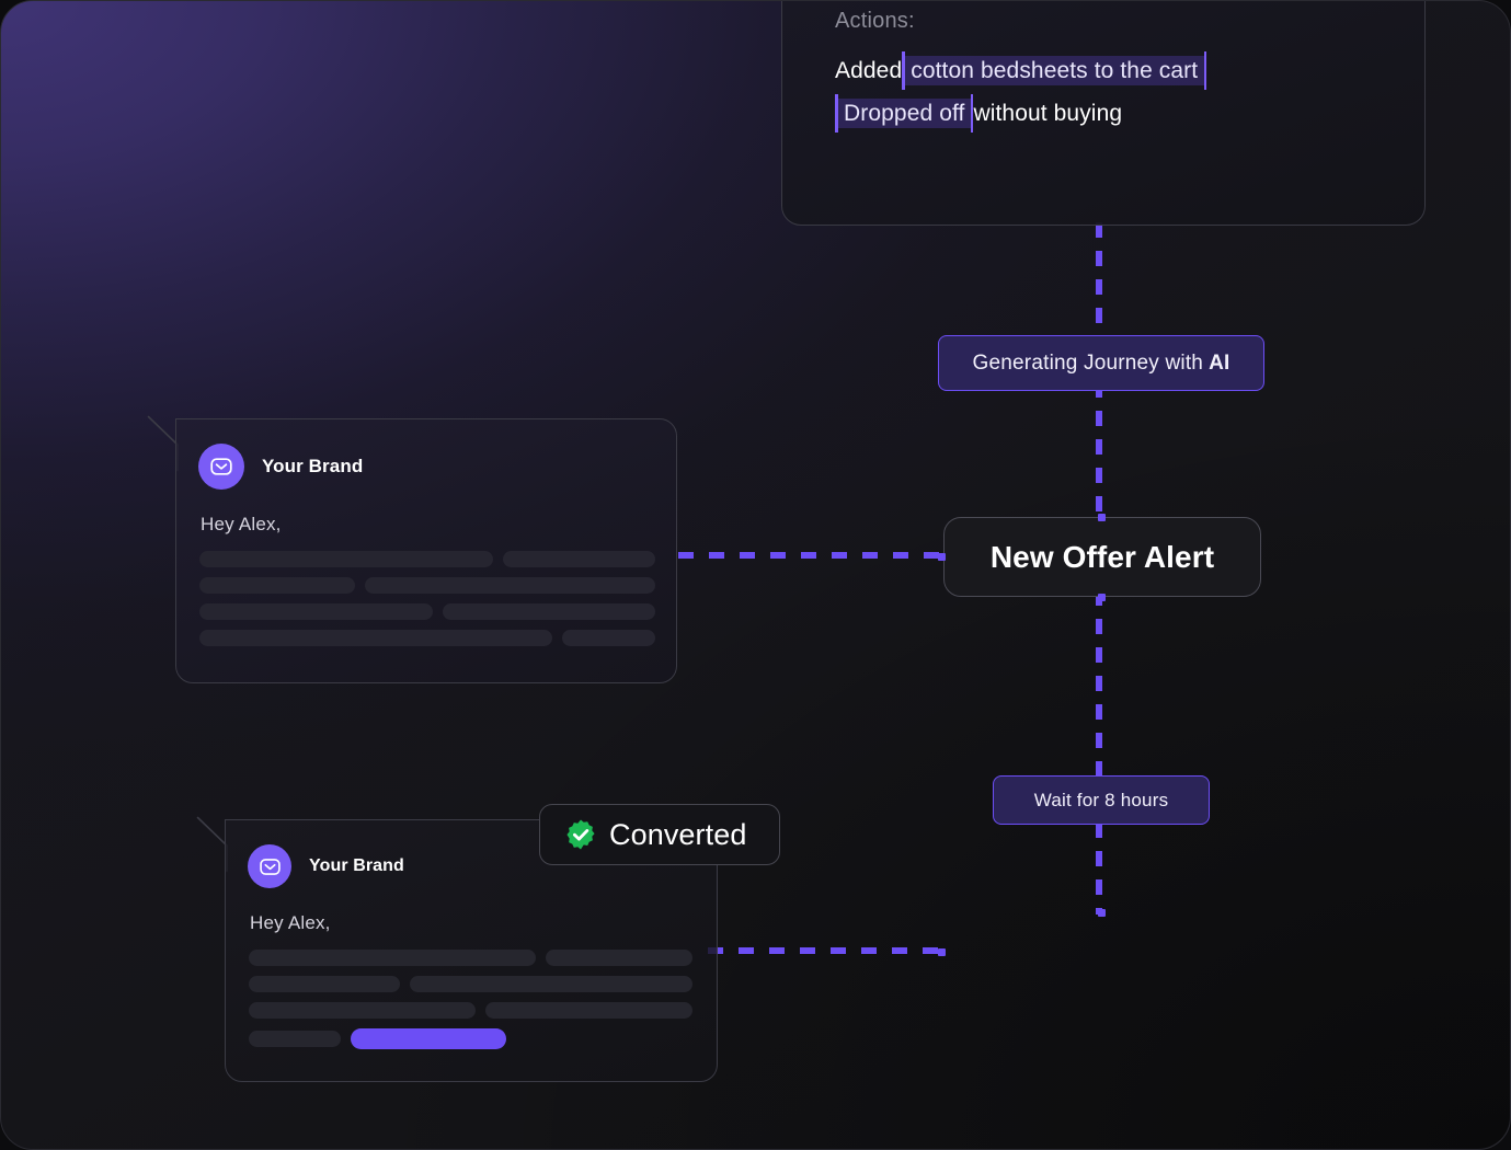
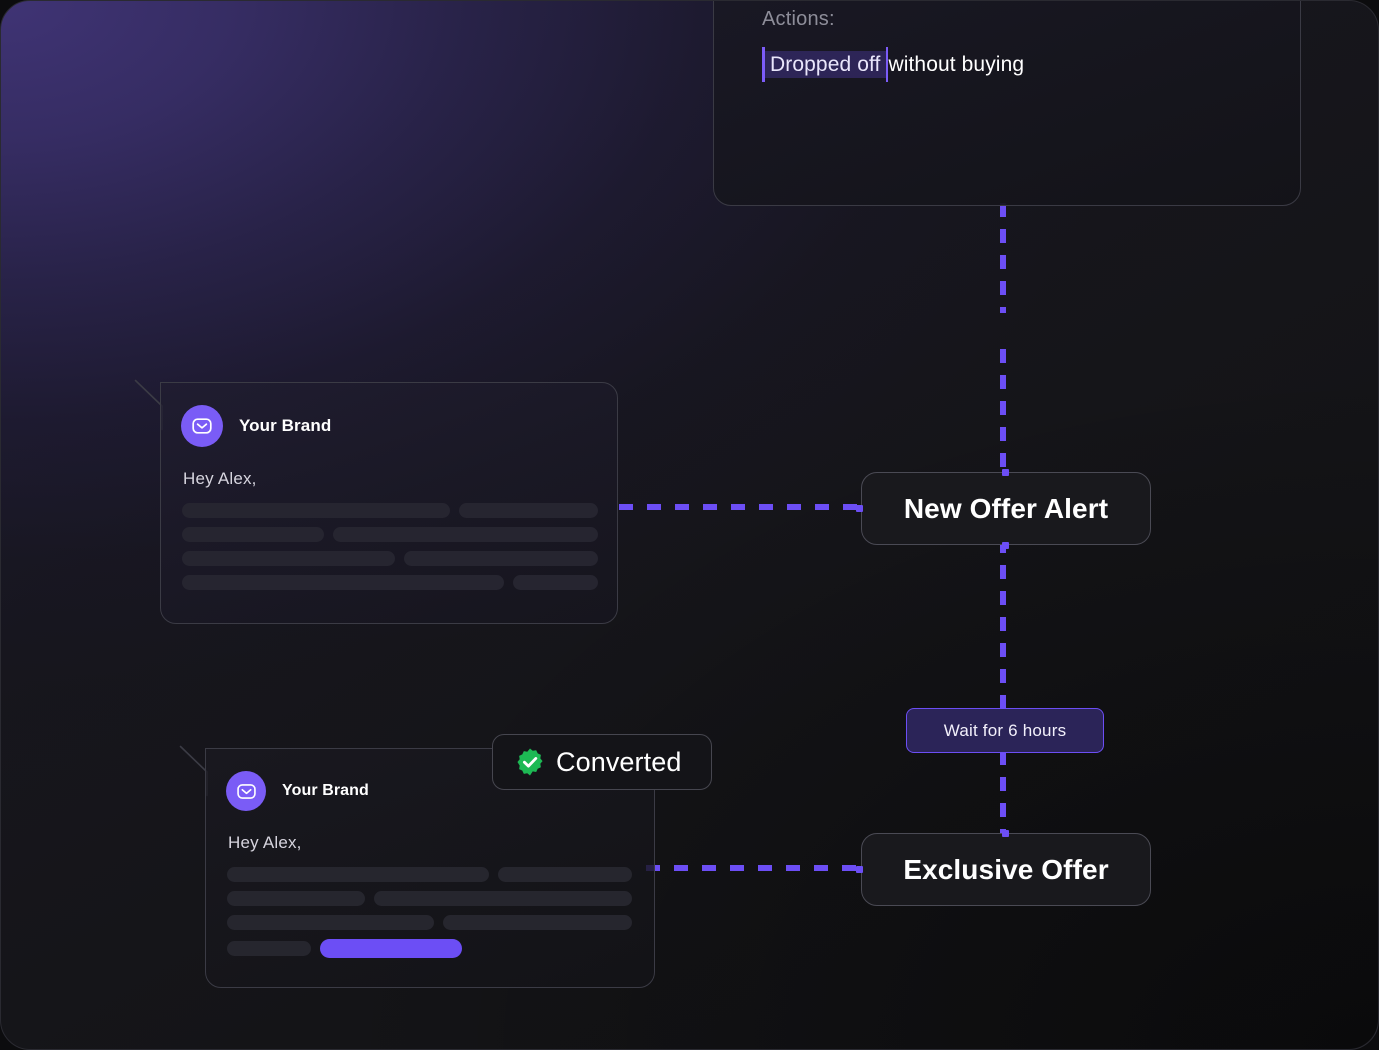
  Actions:
- Added cotton bedsheets to the cart
  Dropped off without buying
- Generating Journey with
- AI
  New Offer Alert
- Wait for 8 hours
+ Wait for 6 hours
+ Exclusive Offer
  Your Brand
  Hey Alex,
  Your Brand
  Hey Alex,
  Converted
